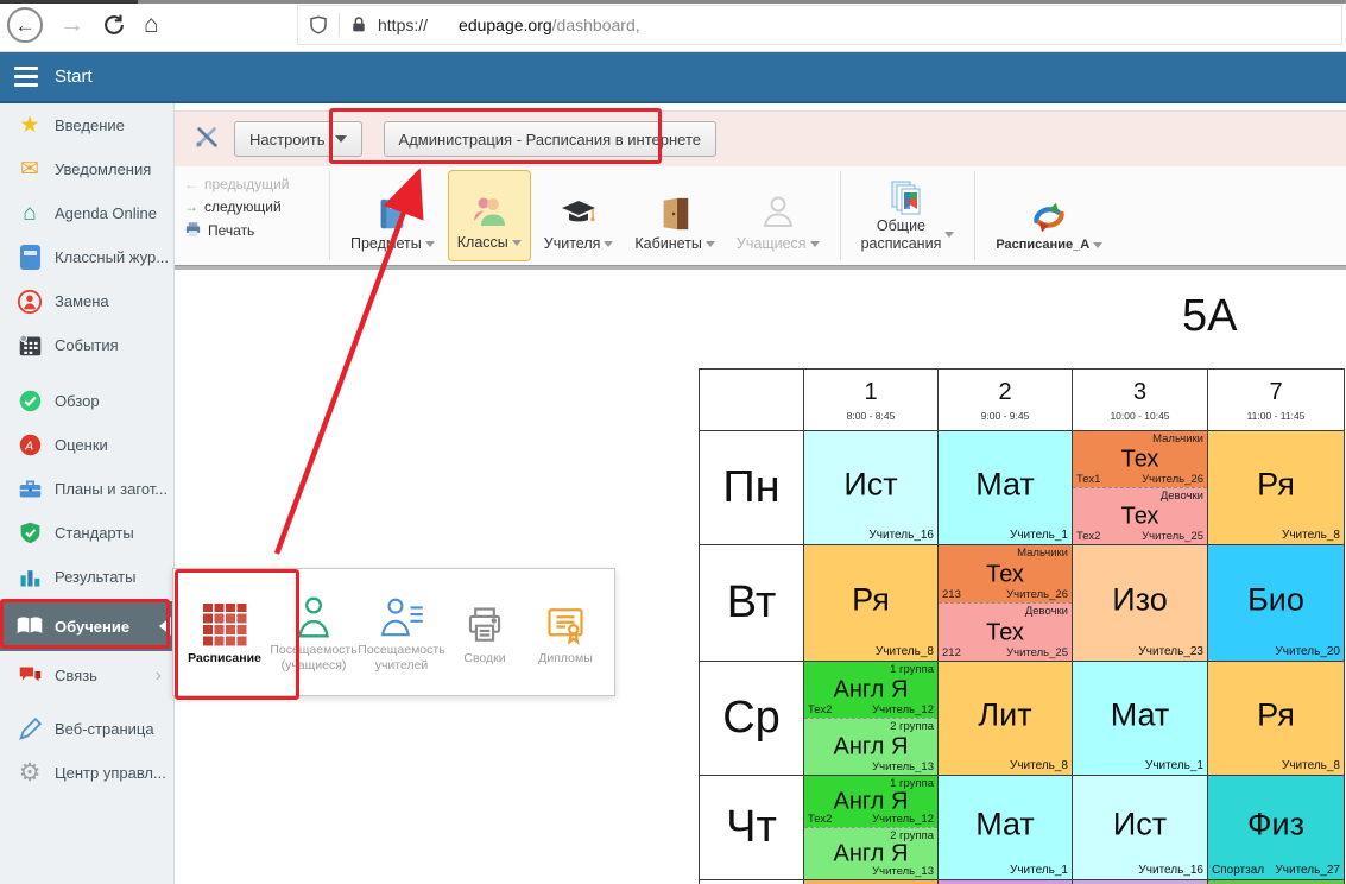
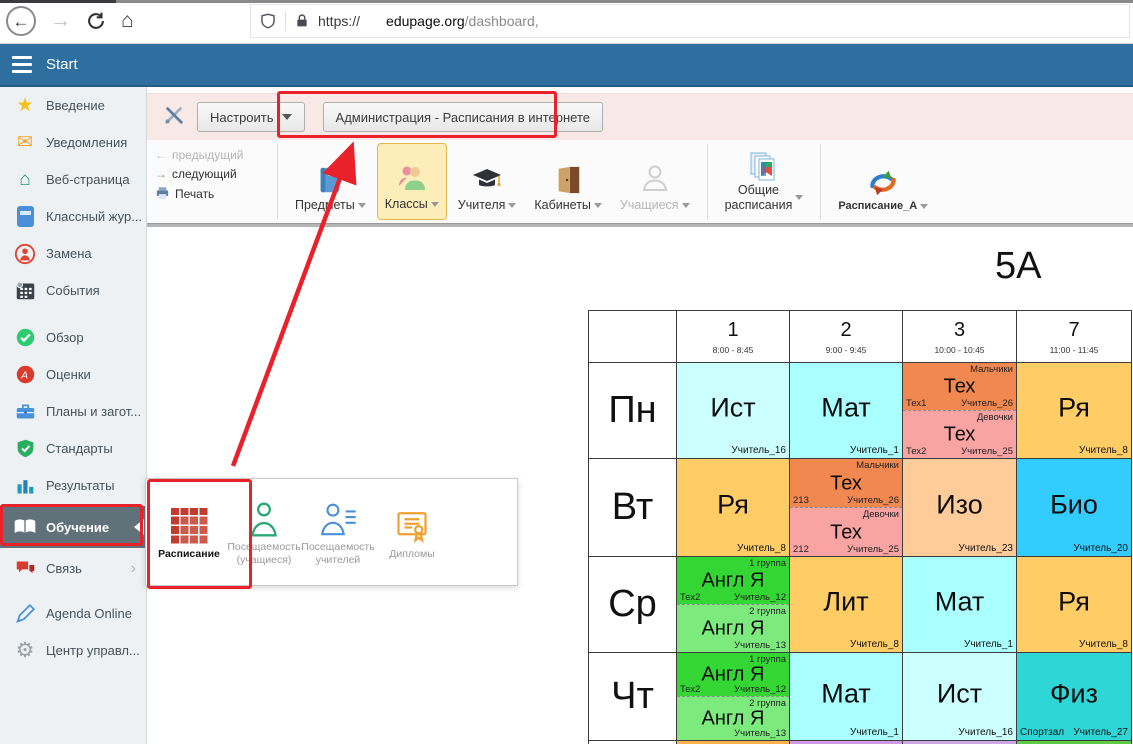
  ←
  →
  ⌂
  https://
  edupage.org
  /dashboard,
  Start
  ★
  Введение
  ✉
  Уведомления
  ⌂
- Agenda Online
+ Веб-страница
  Классный жур...
  Замена
  События
  Обзор
  A
  Оценки
  Планы и загот...
  Стандарты
  Результаты
  Обучение
  Связь
  ›
- Веб-страница
+ Agenda Online
  ⚙
  Центр управл...
  Настроить
  Администрация - Расписания в интернете
  ←
  предыдущий
  →
  следующий
  Печать
  Предеты
  Классы
  Учителя
  Кабинеты
  Учащиеся
  Общие
  расписания
  Расписание_А
  5А
  1
  8:00 - 8:45
  2
  9:00 - 9:45
  3
  10:00 - 10:45
  7
  11:00 - 11:45
  Пн
  Ист
  Учитель_16
  Мат
  Учитель_1
  Мальчики
  Тех
  Тех1
  Учитель_26
  Девочки
  Тех
  Тех2
  Учитель_25
  Ря
  Учитель_8
  Вт
  Ря
  Учитель_8
  Мальчики
  Тех
  213
  Учитель_26
  Девочки
  Тех
  212
  Учитель_25
  Изо
  Учитель_23
  Био
  Учитель_20
  Ср
  1 группа
  Англ Я
  Тех2
  Учитель_12
  2 группа
  Англ Я
  Учитель_13
  Лит
  Учитель_8
  Мат
  Учитель_1
  Ря
  Учитель_8
  Чт
  1 группа
  Англ Я
  Тех2
  Учитель_12
  2 группа
  Англ Я
  Учитель_13
  Мат
  Учитель_1
  Ист
  Учитель_16
  Физ
  Спортзал
  Учитель_27
  Расписание
  Посещаемость
  (учащиеся)
  Посещаемость
  учителей
- Сводки
  Дипломы
